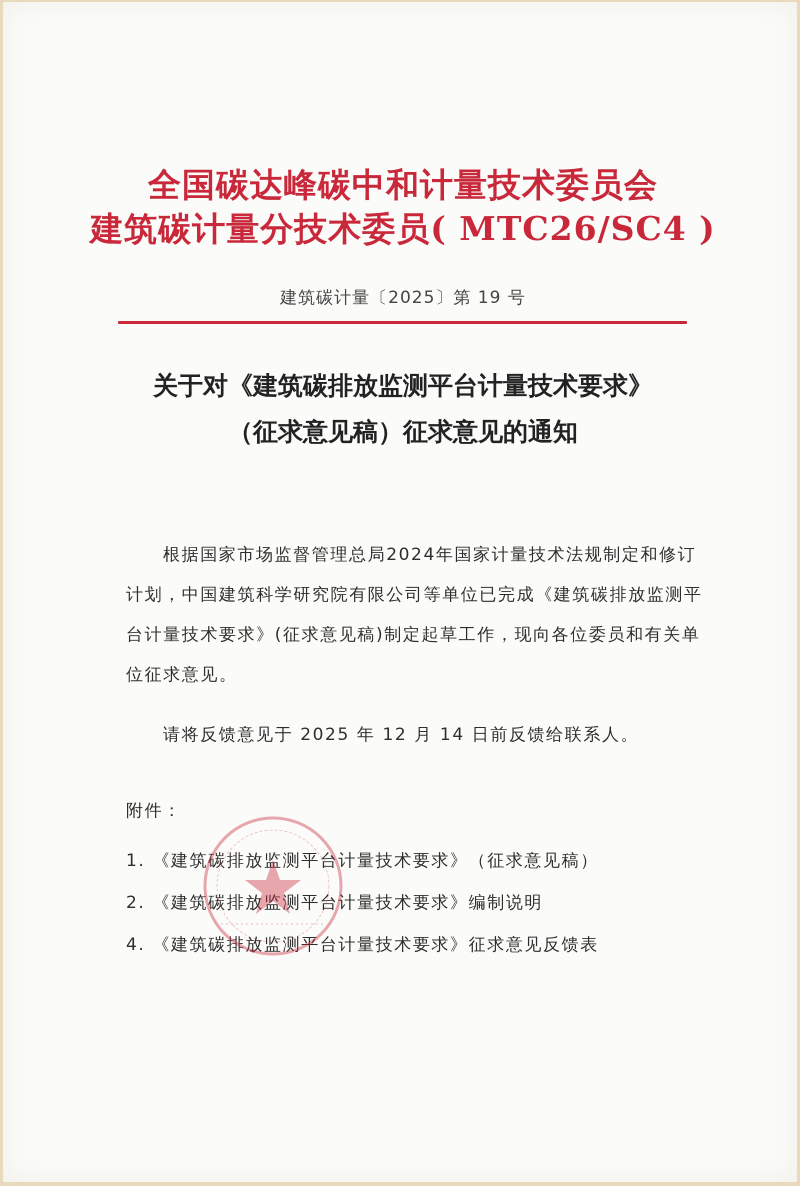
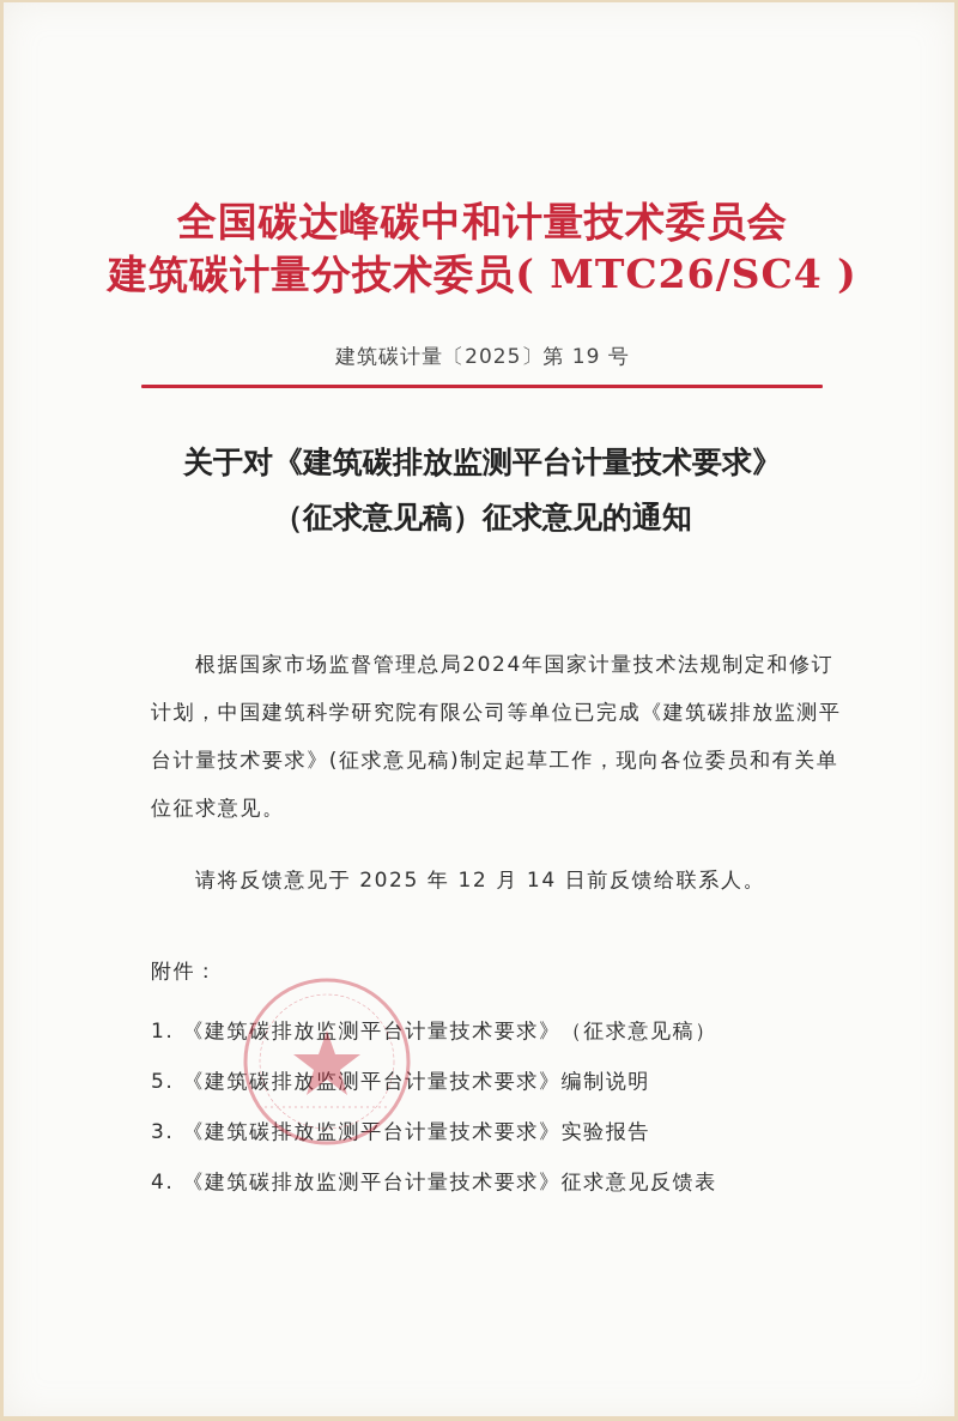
  全国碳达峰碳中和计量技术委员会
  建筑碳计量分技术委员( MTC26/SC4 )
  建筑碳计量〔2025〕第 19 号
  关于对《建筑碳排放监测平台计量技术要求》
  （征求意见稿）征求意见的通知
  根据国家市场监督管理总局2024年国家计量技术法规制定和修订计划，中国建筑科学研究院有限公司等单位已完成《建筑碳排放监测平台计量技术要求》(征求意见稿)制定起草工作，现向各位委员和有关单位征求意见。
  请将反馈意见于 2025 年 12 月 14 日前反馈给联系人。
  附件：
  1. 《建筑碳排放监测平台计量技术要求》（征求意见稿）
- 2. 《建筑碳排放监测平台计量技术要求》编制说明
+ 5. 《建筑碳排放监测平台计量技术要求》编制说明
+ 3. 《建筑碳排放监测平台计量技术要求》实验报告
  4. 《建筑碳排放监测平台计量技术要求》征求意见反馈表
